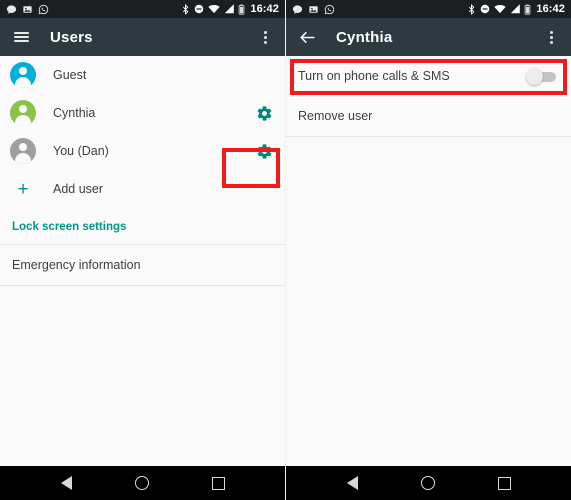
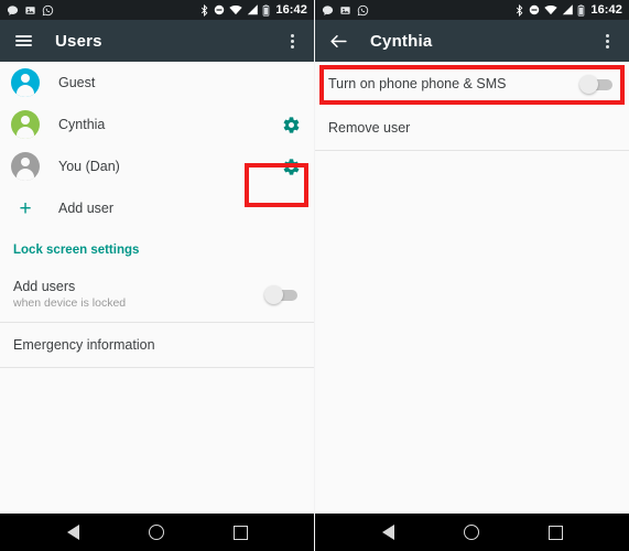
  16:42
  Users
  Guest
  Cynthia
  You (Dan)
  +
  Add user
  Lock screen settings
+ Add users
+ when device is locked
  Emergency information
  16:42
  Cynthia
- Turn on phone calls & SMS
+ Turn on phone phone & SMS
  Remove user
